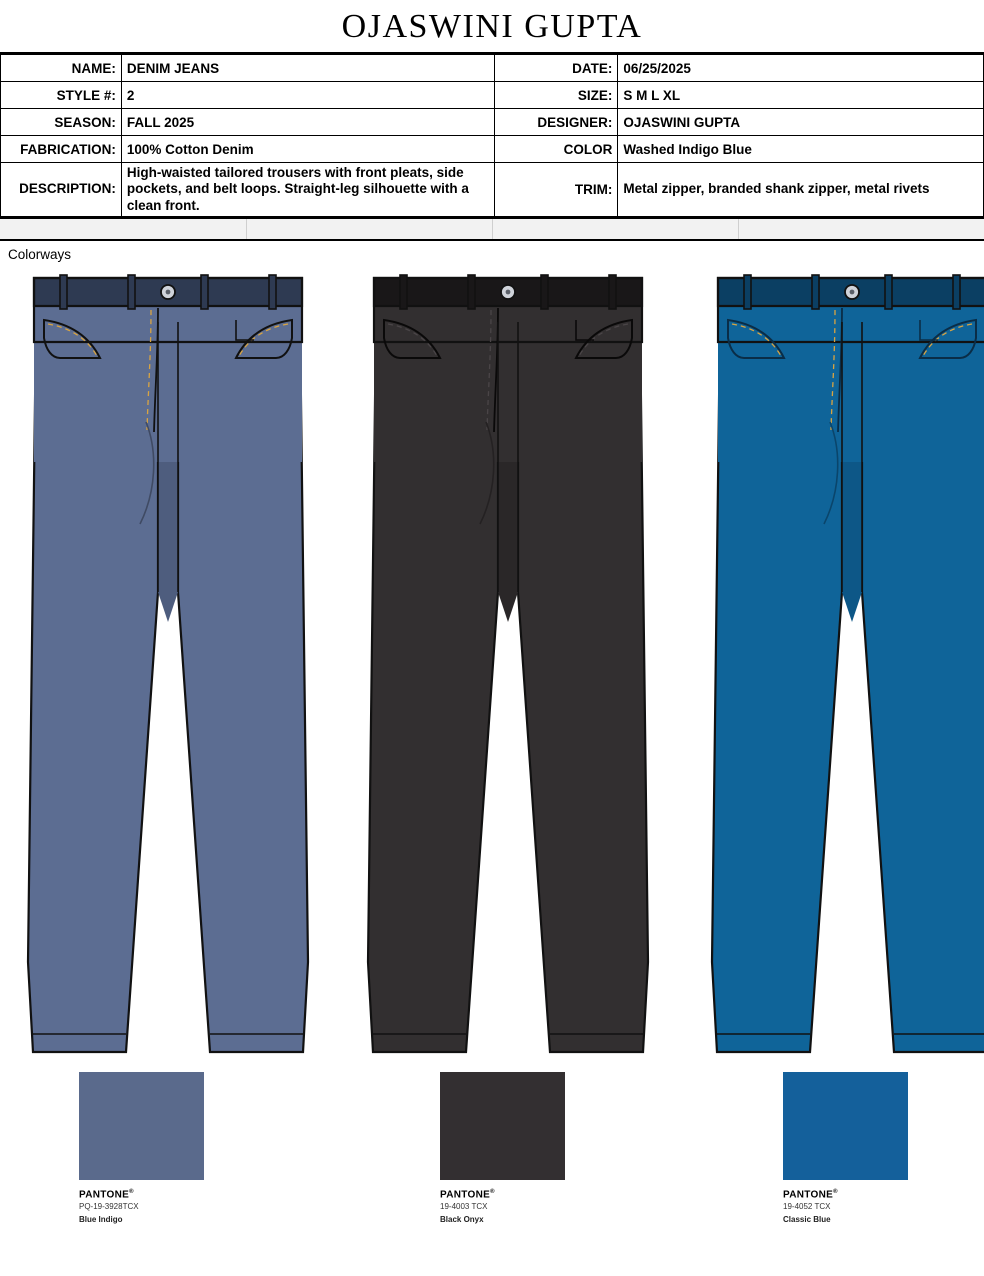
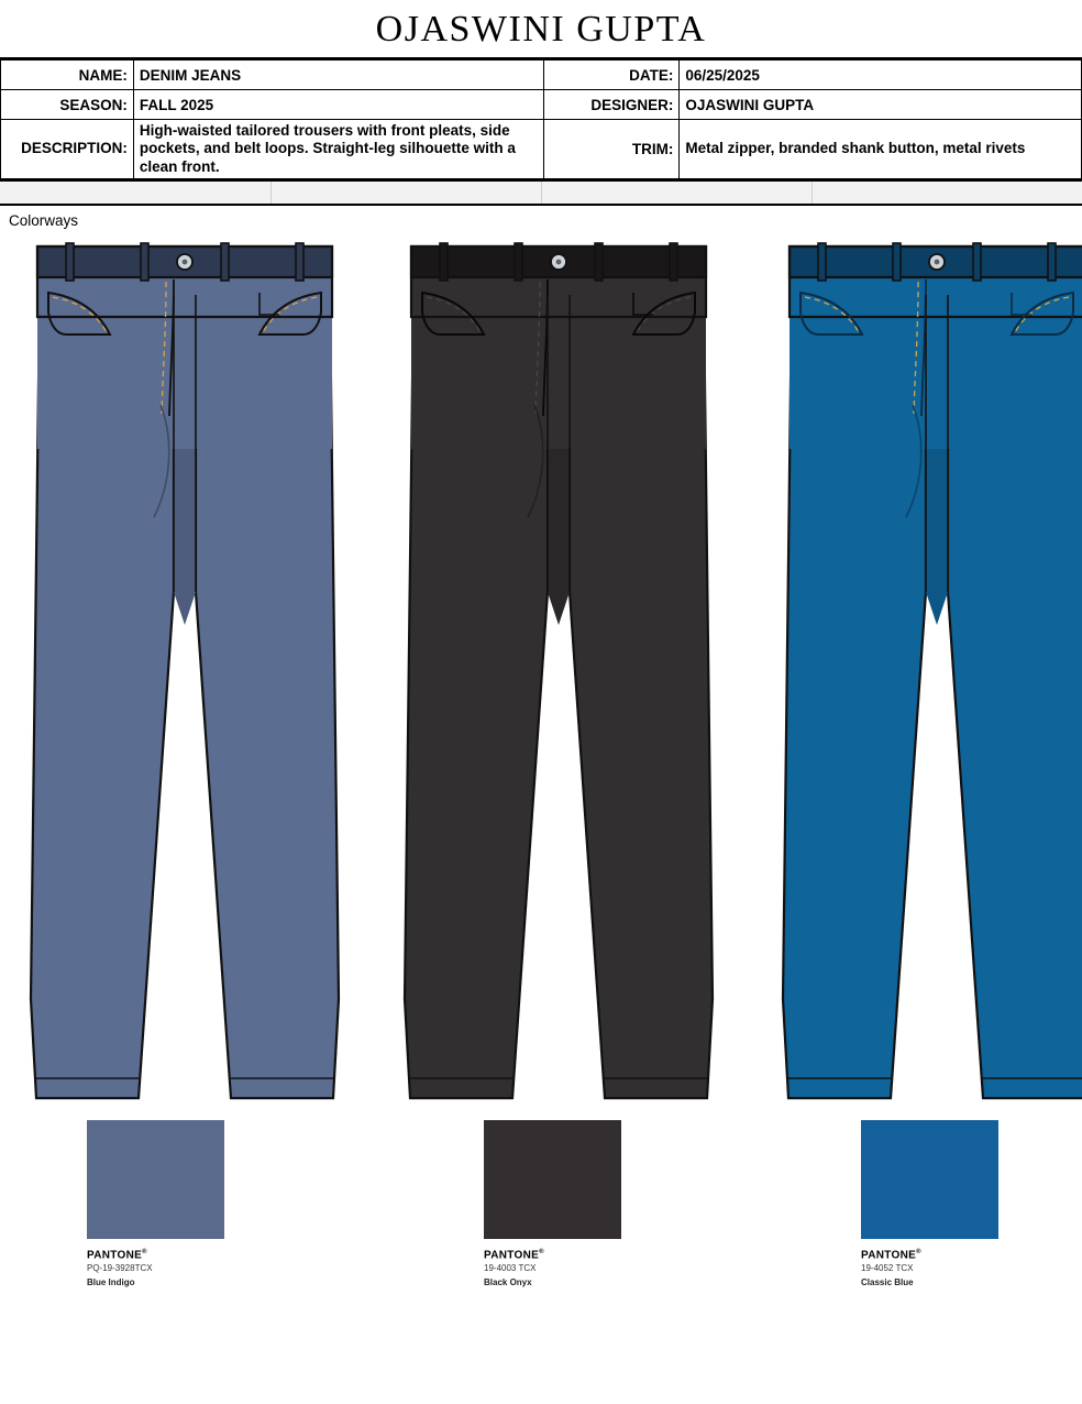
  OJASWINI GUPTA
  NAME:	DENIM JEANS	DATE:	06/25/2025
- STYLE #:	2	SIZE:	S M L XL
  SEASON:	FALL 2025	DESIGNER:	OJASWINI GUPTA
- FABRICATION:	100% Cotton Denim	COLOR	Washed Indigo Blue
- DESCRIPTION:	High-waisted tailored trousers with front pleats, side pockets, and belt loops. Straight-leg silhouette with a clean front.	TRIM:	Metal zipper, branded shank zipper, metal rivets
+ DESCRIPTION:	High-waisted tailored trousers with front pleats, side pockets, and belt loops. Straight-leg silhouette with a clean front.	TRIM:	Metal zipper, branded shank button, metal rivets
  Colorways
  PANTONE
  PQ-19-3928TCX
  Blue Indigo
  PANTONE
  19-4003 TCX
  Black Onyx
  PANTONE
  19-4052 TCX
  Classic Blue
